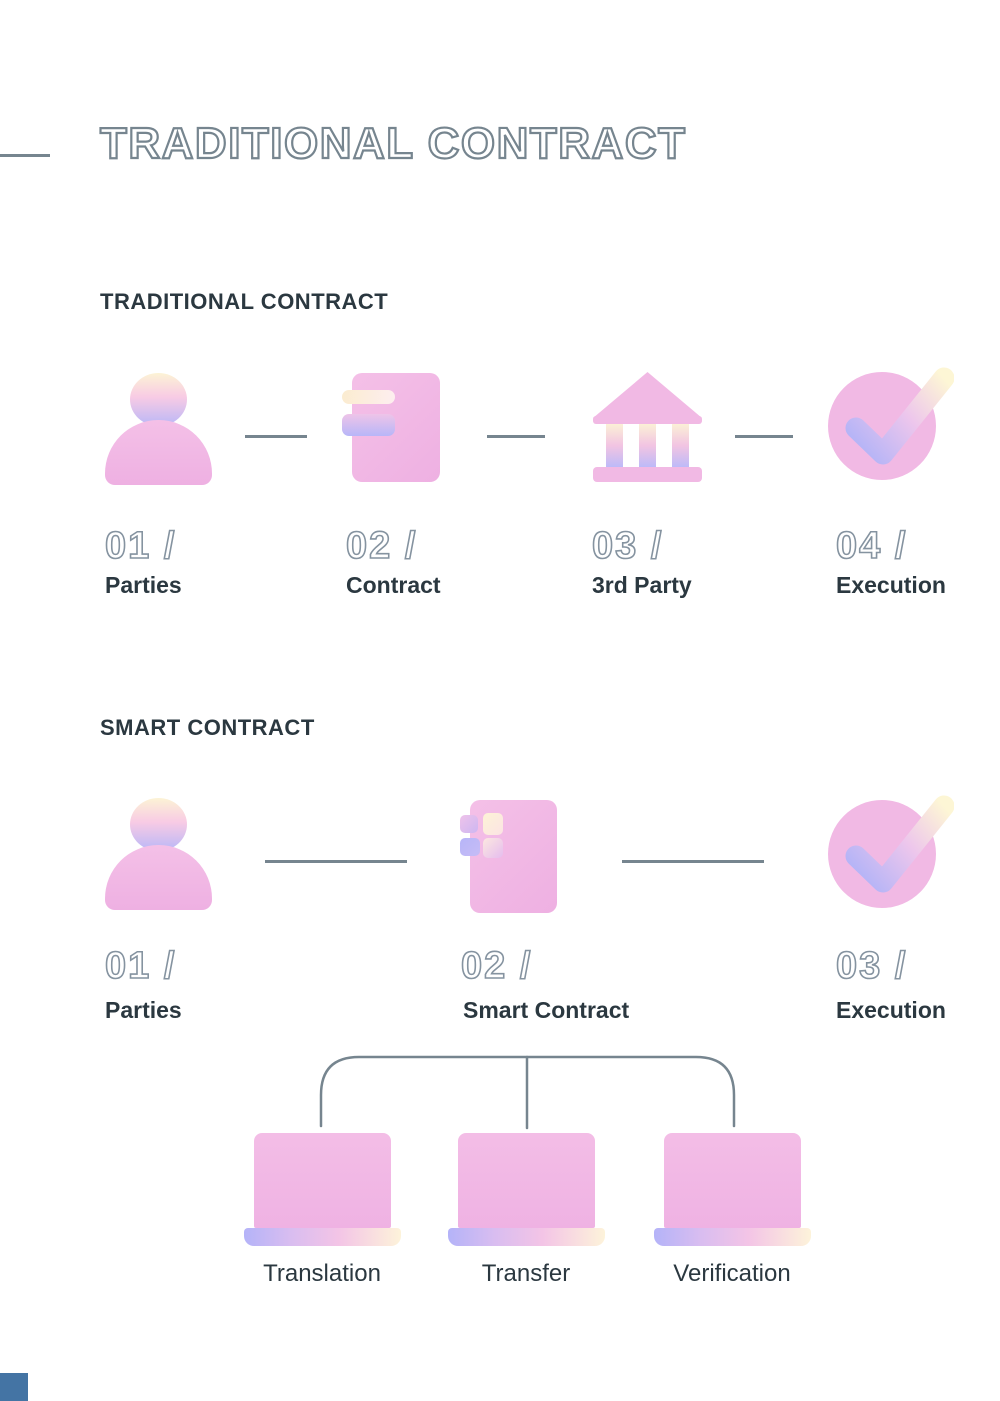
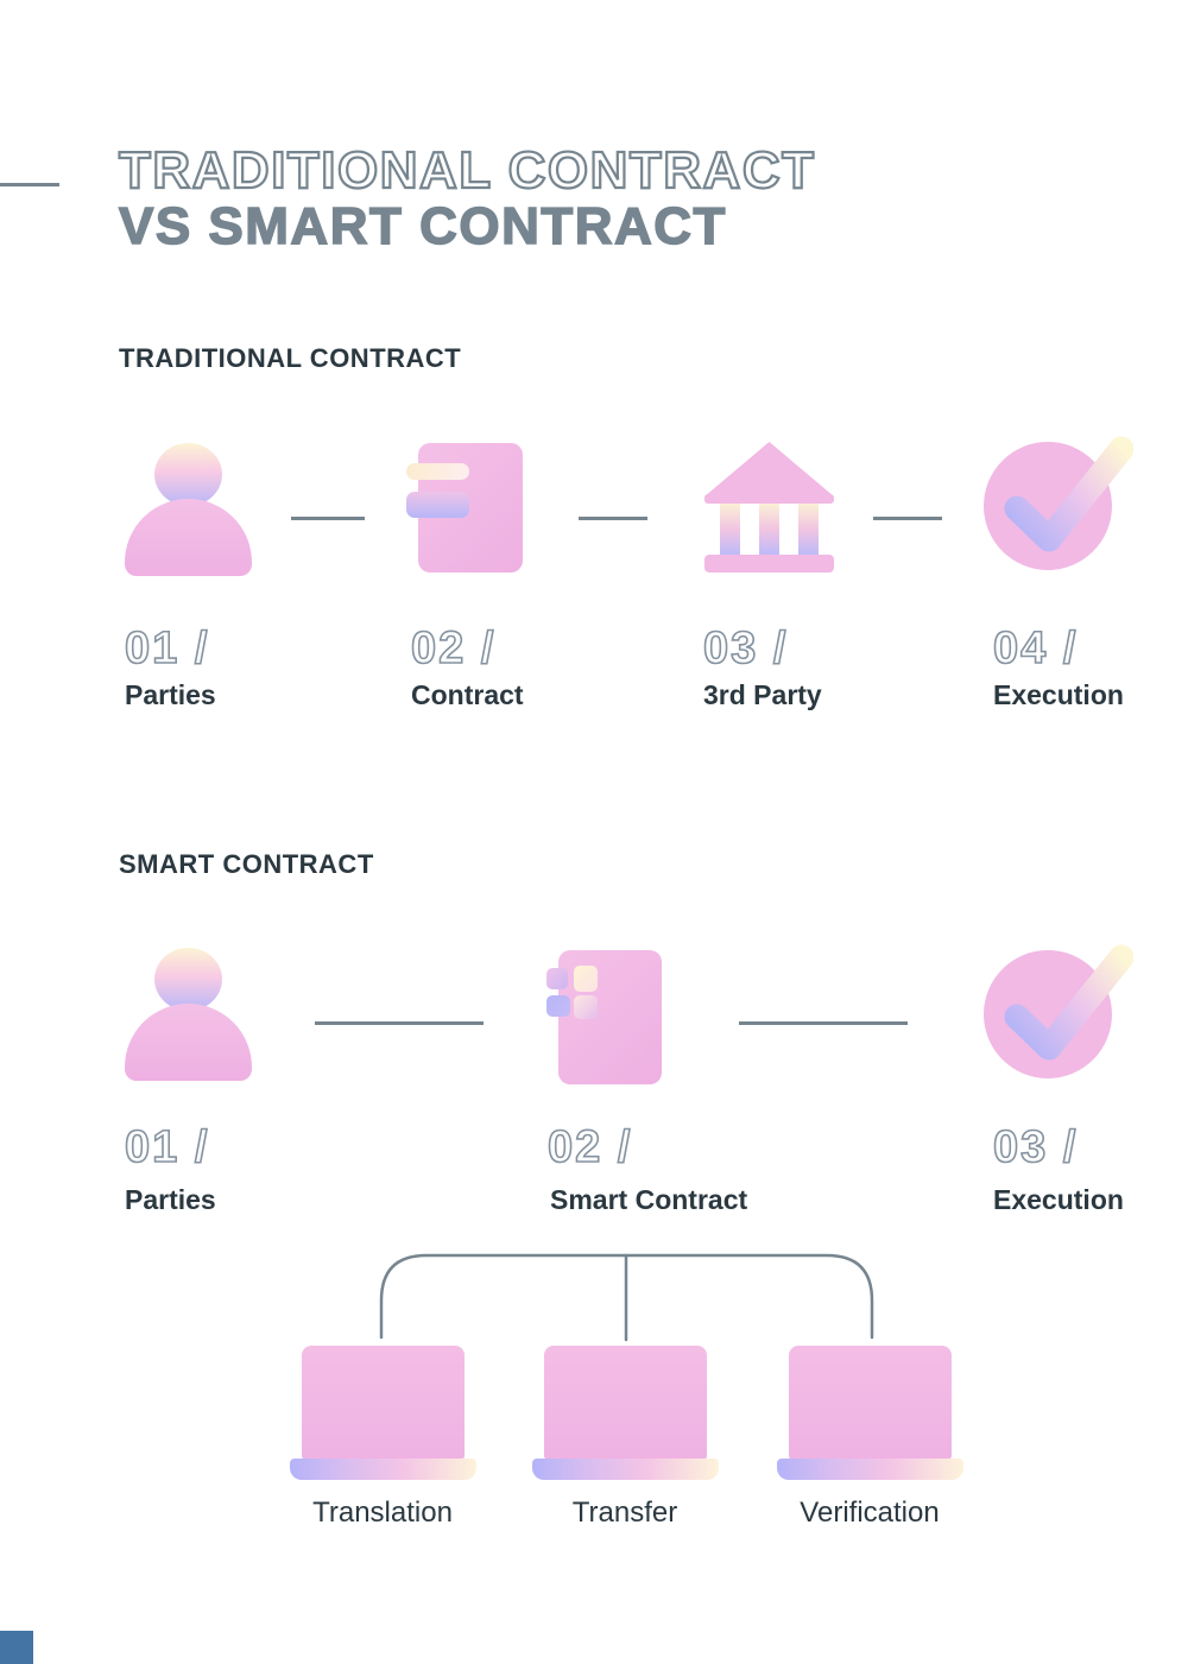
  TRADITIONAL CONTRACT
+ VS SMART CONTRACT
  TRADITIONAL CONTRACT
  01 /
  02 /
  03 /
  04 /
  Parties
  Contract
  3rd Party
  Execution
  SMART CONTRACT
  01 /
  02 /
  03 /
  Parties
  Smart Contract
  Execution
  Translation
  Transfer
  Verification
